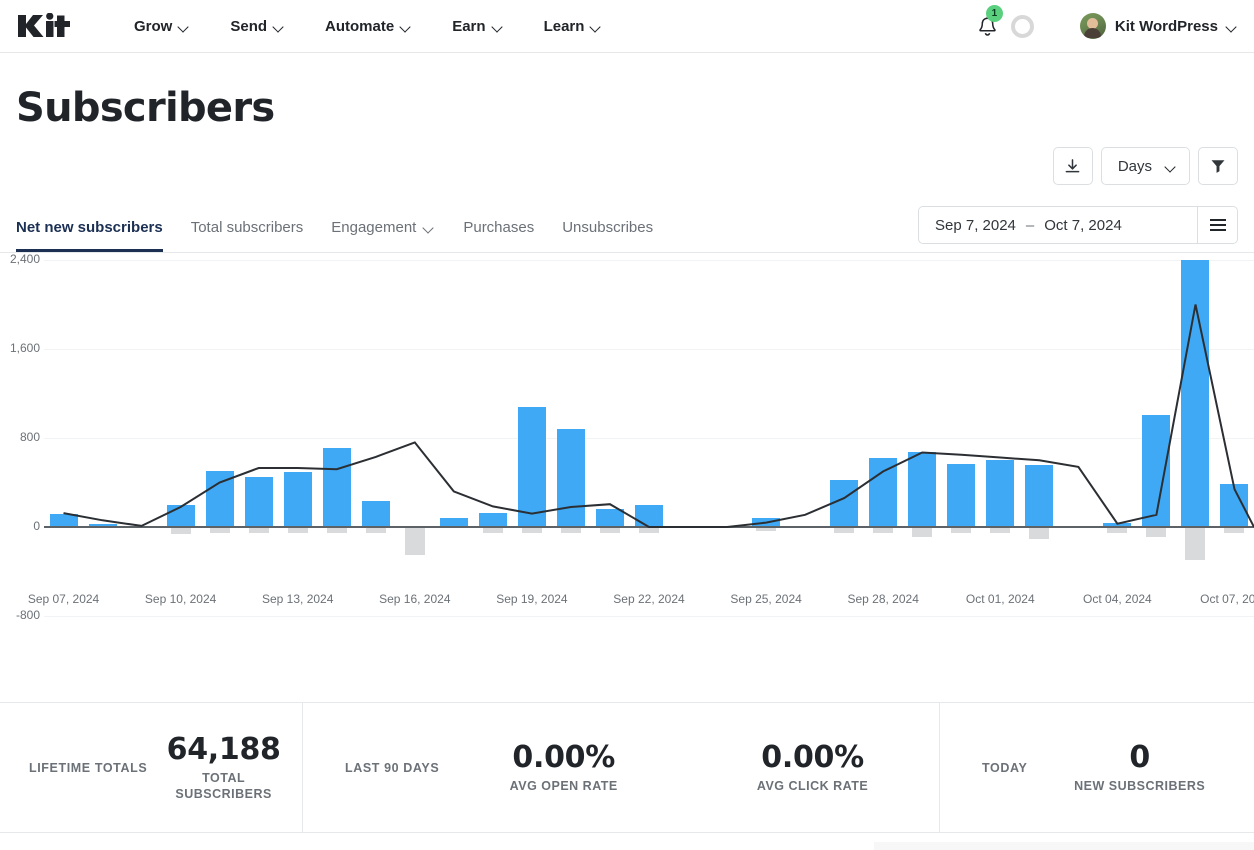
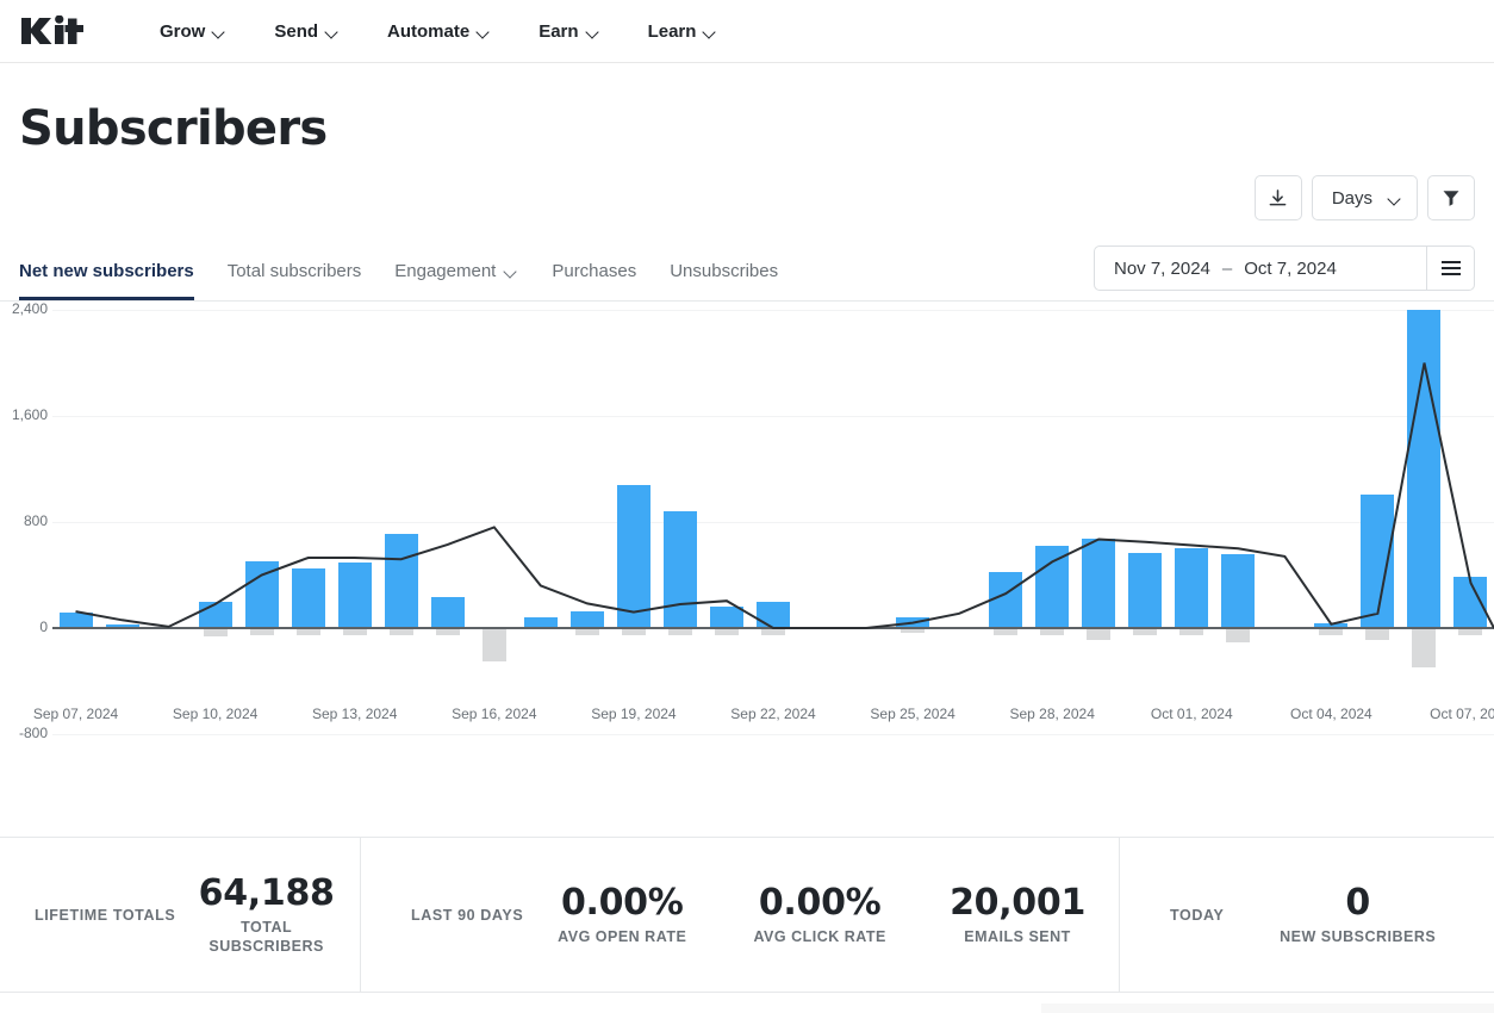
  Grow
  Send
  Automate
  Earn
  Learn
- 1
- Kit WordPress
  Subscribers
  Days
  Net new subscribers
  Total subscribers
  Engagement
  Purchases
  Unsubscribes
- Sep 7, 2024
+ Nov 7, 2024
  –
  Oct 7, 2024
  2,400
  1,600
  800
  0
  -800
  Sep 07, 2024
  Sep 10, 2024
  Sep 13, 2024
  Sep 16, 2024
  Sep 19, 2024
  Sep 22, 2024
  Sep 25, 2024
  Sep 28, 2024
  Oct 01, 2024
  Oct 04, 2024
  Oct 07, 20
  LIFETIME TOTALS
  64,188
  TOTAL
  SUBSCRIBERS
  LAST 90 DAYS
  0.00%
  AVG OPEN RATE
  0.00%
  AVG CLICK RATE
+ 20,001
+ EMAILS SENT
  TODAY
  0
  NEW SUBSCRIBERS
